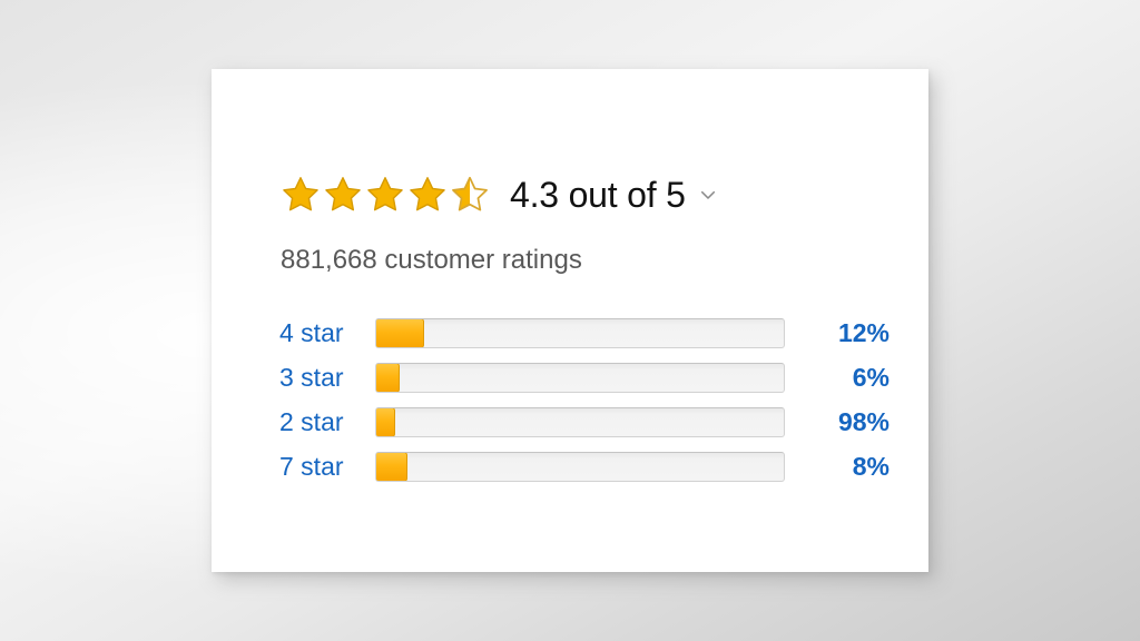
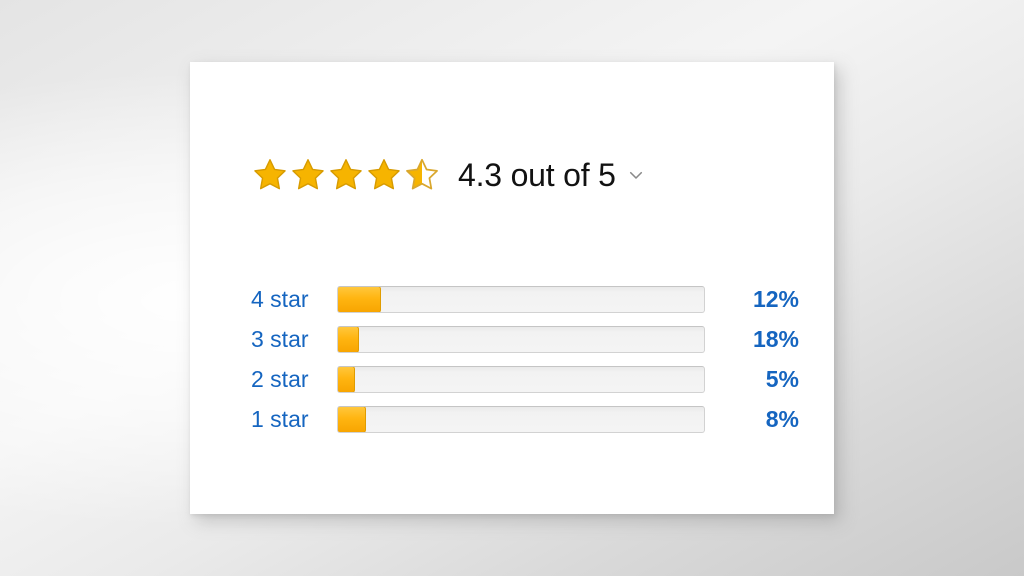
  4.3 out of 5
- 881,668 customer ratings
  4 star
  12%
  3 star
- 6%
+ 18%
  2 star
- 98%
+ 5%
- 7 star
+ 1 star
  8%
